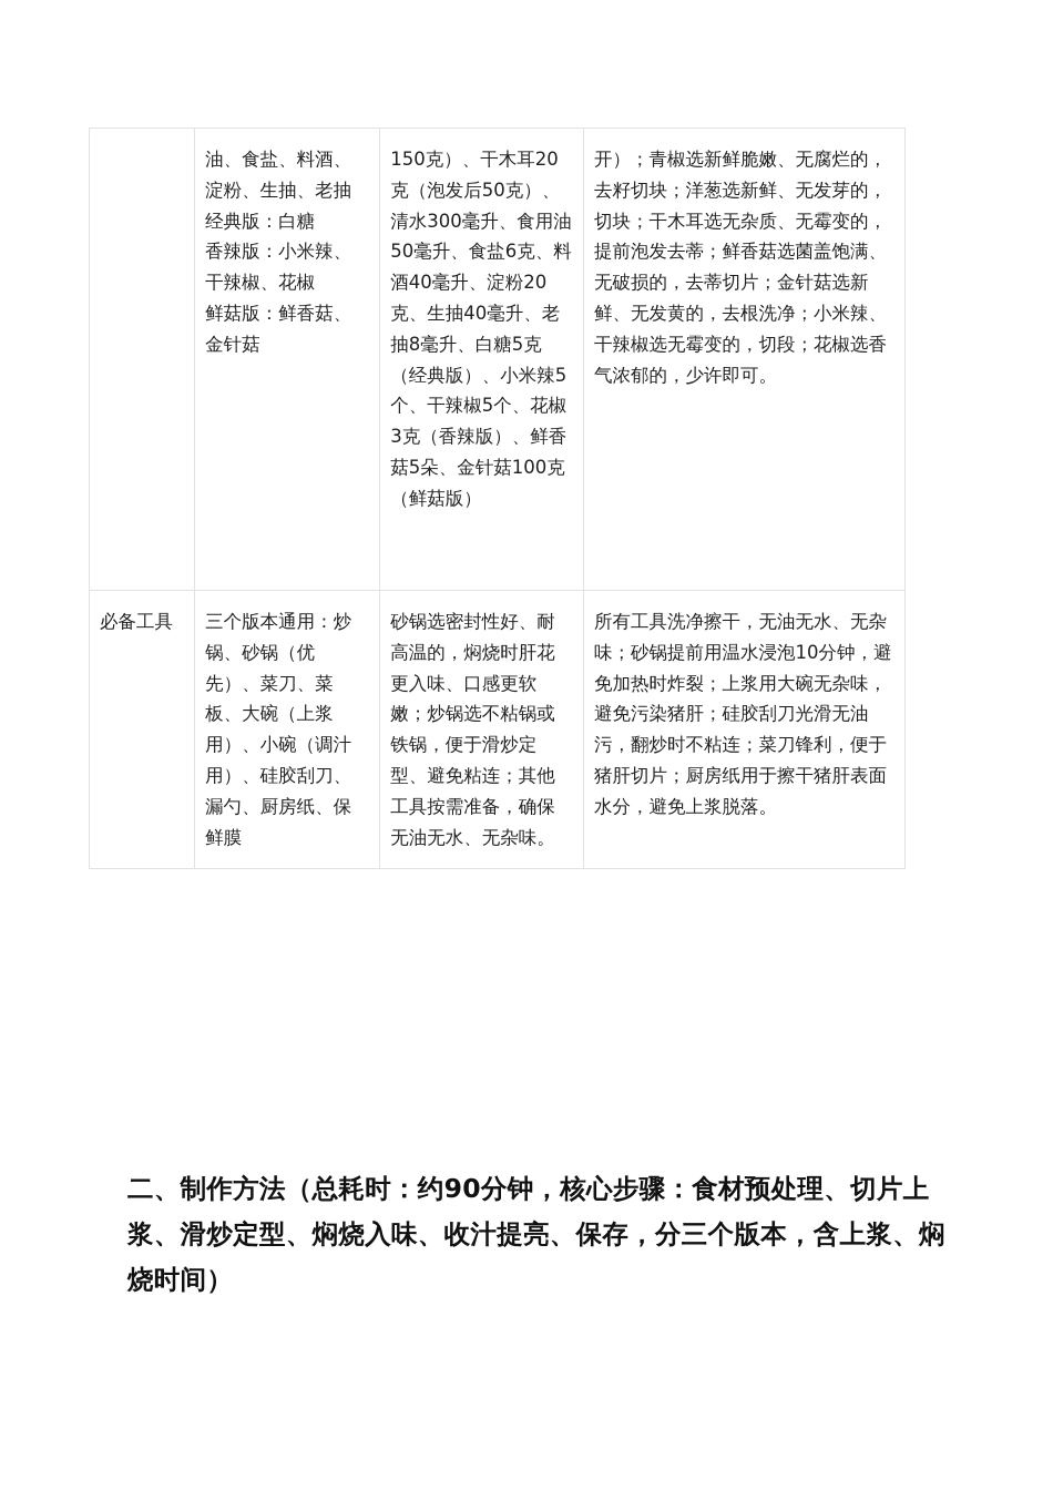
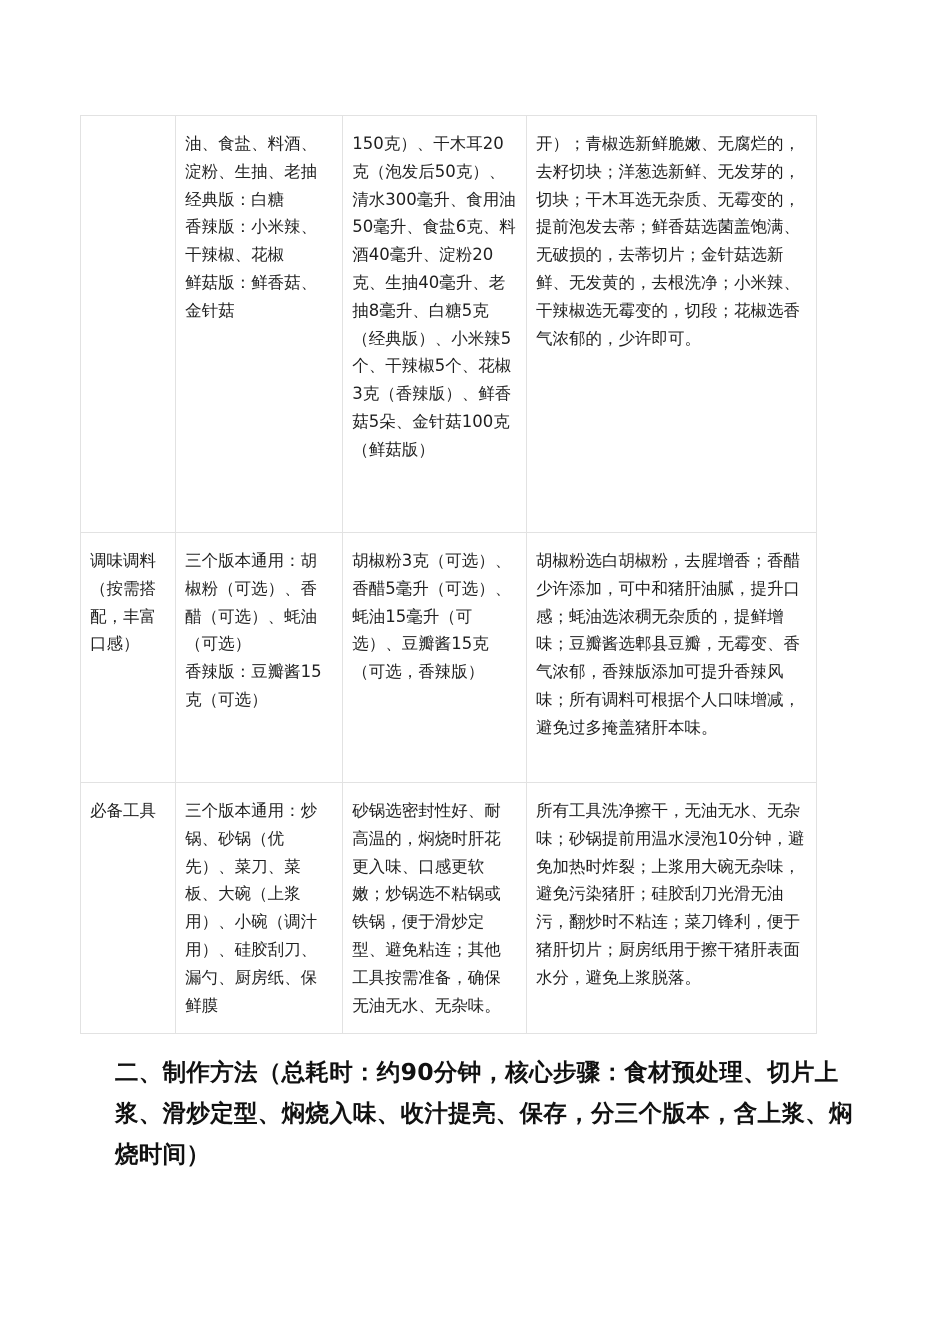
  	油、食盐、料酒、淀粉、生抽、老抽 经典版：白糖 香辣版：小米辣、干辣椒、花椒 鲜菇版：鲜香菇、金针菇	150克）、干木耳20克（泡发后50克）、清水300毫升、食用油50毫升、食盐6克、料酒40毫升、淀粉20克、生抽40毫升、老抽8毫升、白糖5克（经典版）、小米辣5个、干辣椒5个、花椒3克（香辣版）、鲜香菇5朵、金针菇100克（鲜菇版）	开）；青椒选新鲜脆嫩、无腐烂的，去籽切块；洋葱选新鲜、无发芽的，切块；干木耳选无杂质、无霉变的，提前泡发去蒂；鲜香菇选菌盖饱满、无破损的，去蒂切片；金针菇选新鲜、无发黄的，去根洗净；小米辣、干辣椒选无霉变的，切段；花椒选香气浓郁的，少许即可。
+ 调味调料（按需搭配，丰富口感）	三个版本通用：胡椒粉（可选）、香醋（可选）、蚝油（可选） 香辣版：豆瓣酱15克（可选）	胡椒粉3克（可选）、香醋5毫升（可选）、蚝油15毫升（可选）、豆瓣酱15克（可选，香辣版）	胡椒粉选白胡椒粉，去腥增香；香醋少许添加，可中和猪肝油腻，提升口感；蚝油选浓稠无杂质的，提鲜增味；豆瓣酱选郫县豆瓣，无霉变、香气浓郁，香辣版添加可提升香辣风味；所有调料可根据个人口味增减，避免过多掩盖猪肝本味。
  必备工具	三个版本通用：炒锅、砂锅（优先）、菜刀、菜板、大碗（上浆用）、小碗（调汁用）、硅胶刮刀、漏勺、厨房纸、保鲜膜	砂锅选密封性好、耐高温的，焖烧时肝花更入味、口感更软嫩；炒锅选不粘锅或铁锅，便于滑炒定型、避免粘连；其他工具按需准备，确保无油无水、无杂味。	所有工具洗净擦干，无油无水、无杂味；砂锅提前用温水浸泡10分钟，避免加热时炸裂；上浆用大碗无杂味，避免污染猪肝；硅胶刮刀光滑无油污，翻炒时不粘连；菜刀锋利，便于猪肝切片；厨房纸用于擦干猪肝表面水分，避免上浆脱落。
  二、制作方法（总耗时：约90分钟，核心步骤：食材预处理、切片上浆、滑炒定型、焖烧入味、收汁提亮、保存，分三个版本，含上浆、焖烧时间）
